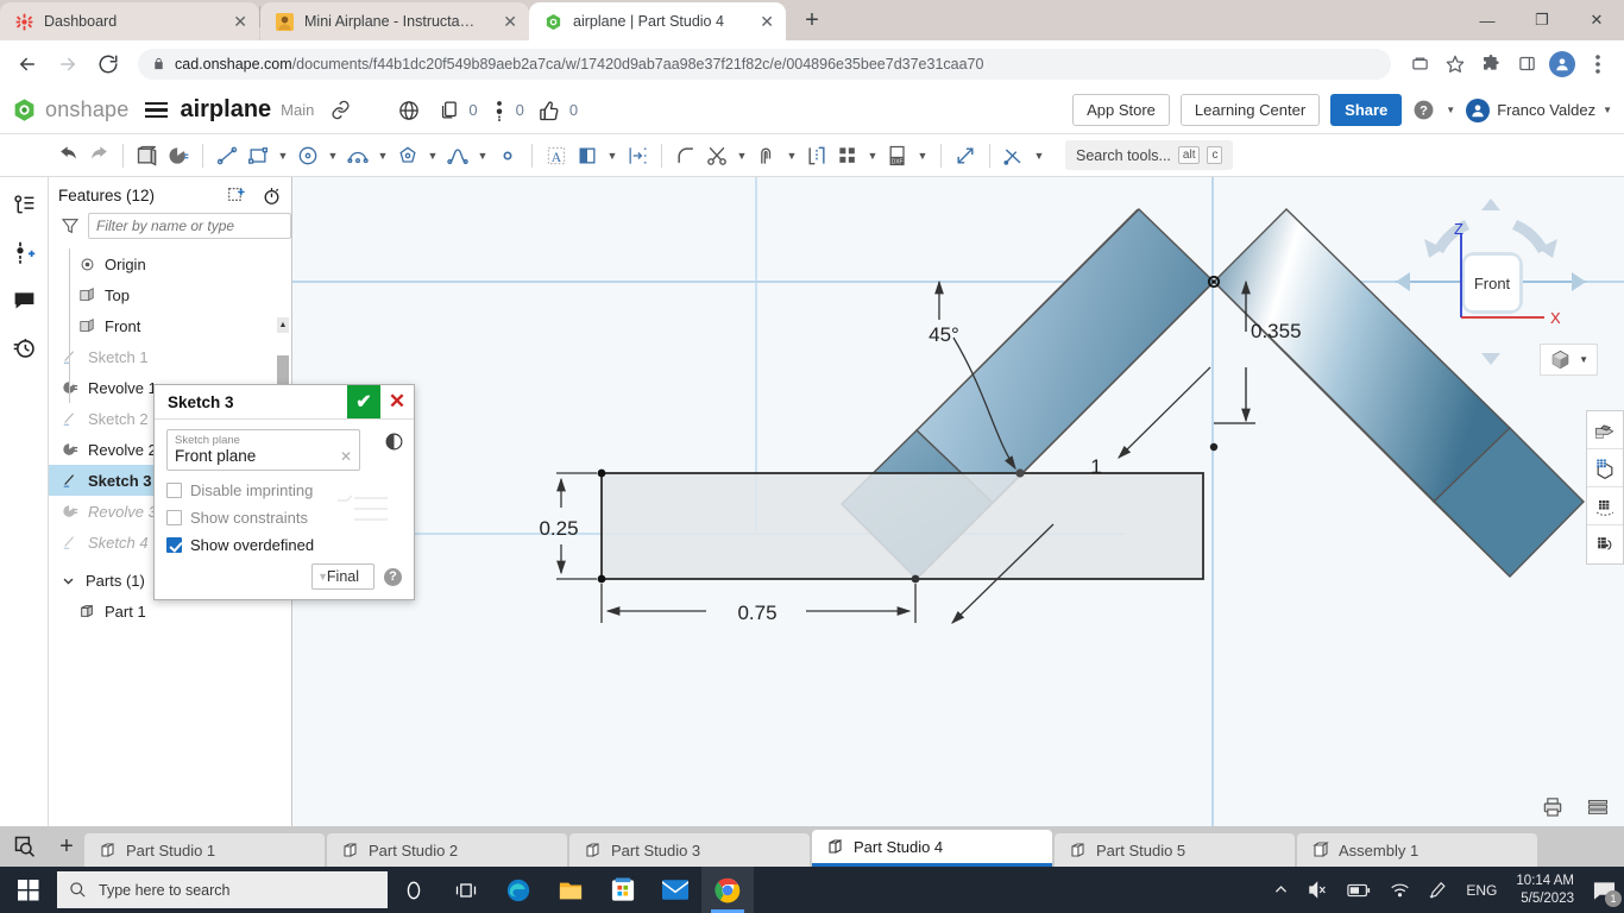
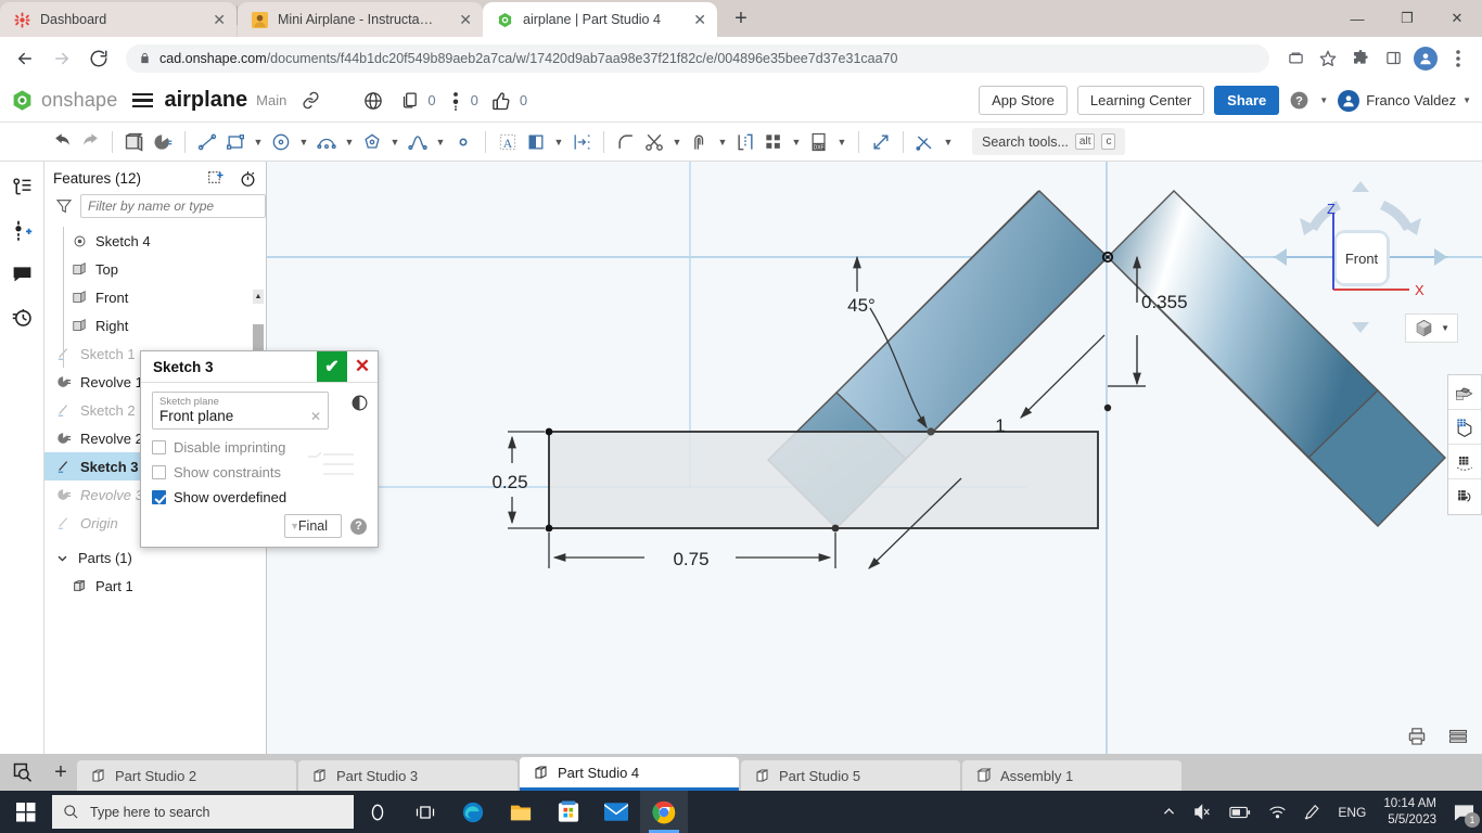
  Dashboard
  ✕
  Mini Airplane - Instructable
  ✕
  airplane | Part Studio 4
  ✕
  +
  —
  ❐
  ✕
  cad.onshape.com/documents/f44b1dc20f549b89aeb2a7ca/w/17420d9ab7aa98e37f21f82c/e/004896e35bee7d37e31caa70
  onshape
  airplane
  Main
  0
  0
  0
  App Store
  Learning Center
  Share
  ?
  ▼
  Franco Valdez
  ▼
  ▼
  ▼
  ▼
  ▼
  ▼
  A
  ▼
  ▼
  ▼
  ▼
  ▼
  ▼
  Search tools...
  alt
  c
  Features (12)
  Filter by name or type
- Origin
+ Sketch 4
  Top
  Front
+ Right
  Sketch 1
  Revolve
  Sketch 2
  Revolve
  Sketch 3
  Revolve
- Sketch 4
+ Origin
  Parts (1)
  Part 1
  Sketch 3
  ✔
  ✕
  Sketch plane
  Front plane
  ✕
  Disable imprinting
  Show constraints
  Show overdefined
  ▼
  Final
  ?
  0.25
  0.75
  45°
  1
  0.355
  Front
  Z
  X
  ▼
  +
- Part Studio 1
  Part Studio 2
  Part Studio 3
  Part Studio 4
  Part Studio 5
  Assembly 1
  Type here to search
  ENG
  10:14 AM
  5/5/2023
  1
